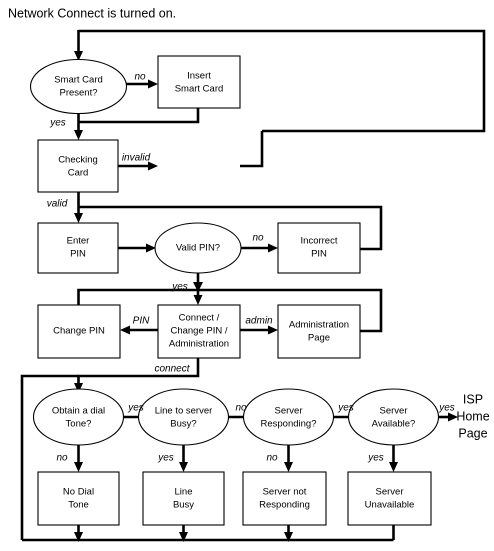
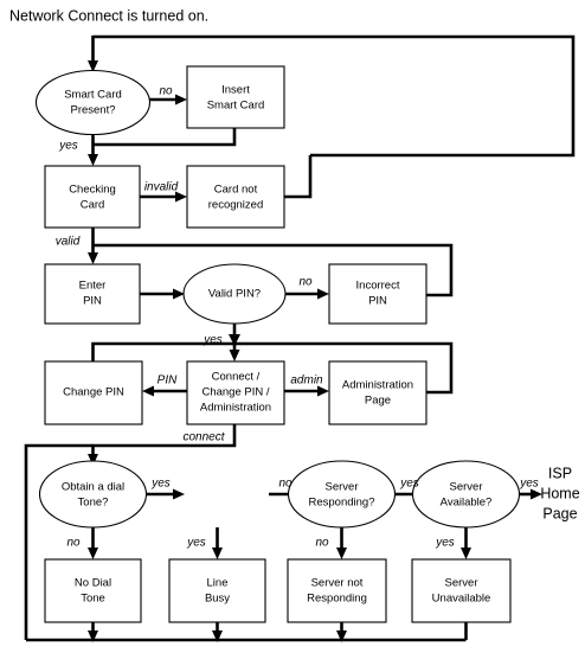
  Network Connect is turned on.
  Smart Card
  Present?
  Insert
  Smart Card
  Checking
  Card
+ Card not
+ recognized
  Enter
  PIN
  Valid PIN?
  Incorrect
  PIN
  Change PIN
  Connect /
  Change PIN /
  Administration
  Administration
  Page
  Obtain a dial
  Tone?
- Line to server
- Busy?
  Server
  Responding?
  Server
  Available?
  No Dial
  Tone
  Line
  Busy
  Server not
  Responding
  Server
  Unavailable
  ISP
  Home
  Page
  no
  yes
  invalid
  valid
  no
  yes
  PIN
  admin
  connect
  yes
  no
  no
  yes
  yes
  no
  yes
  yes
